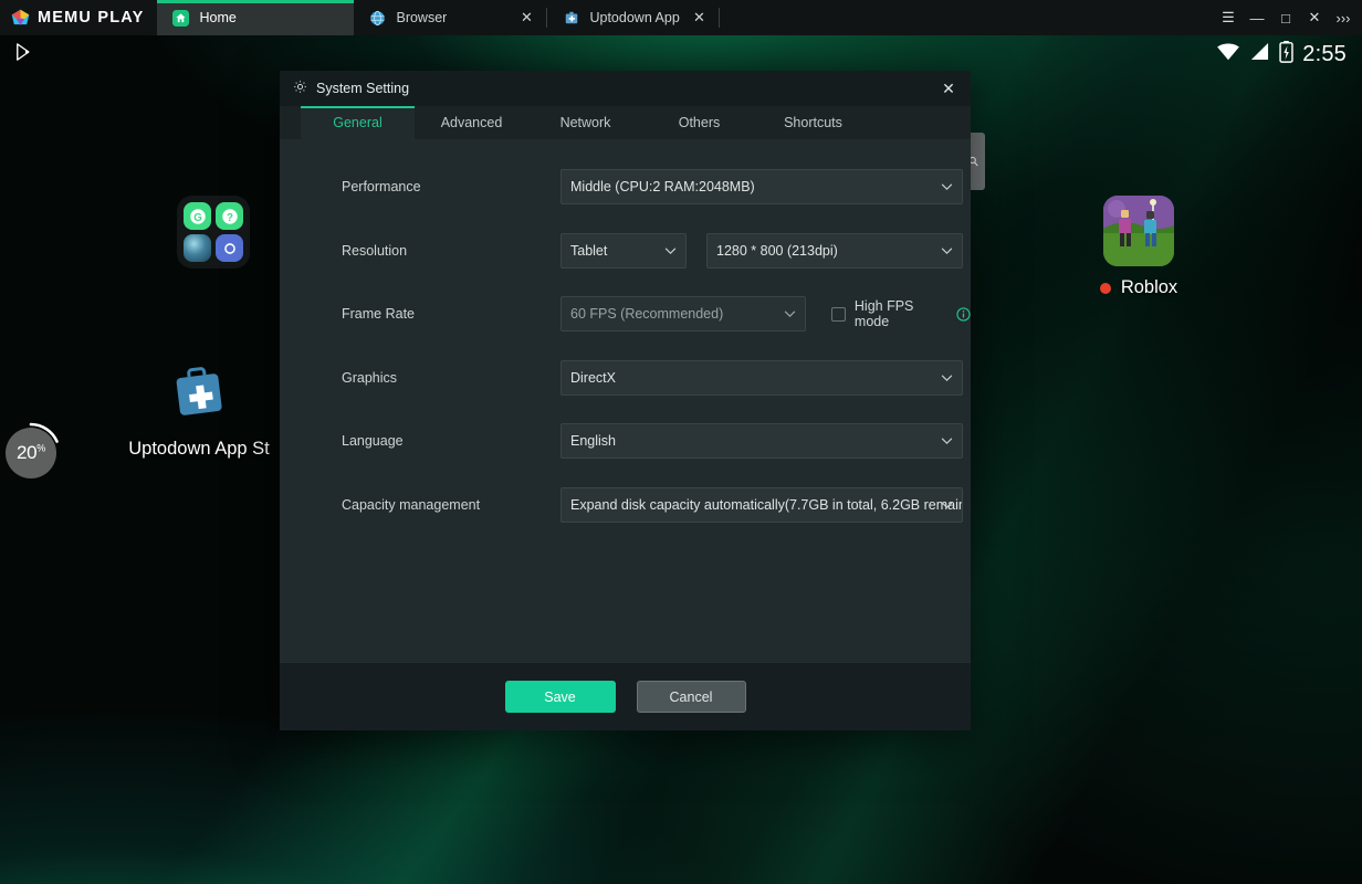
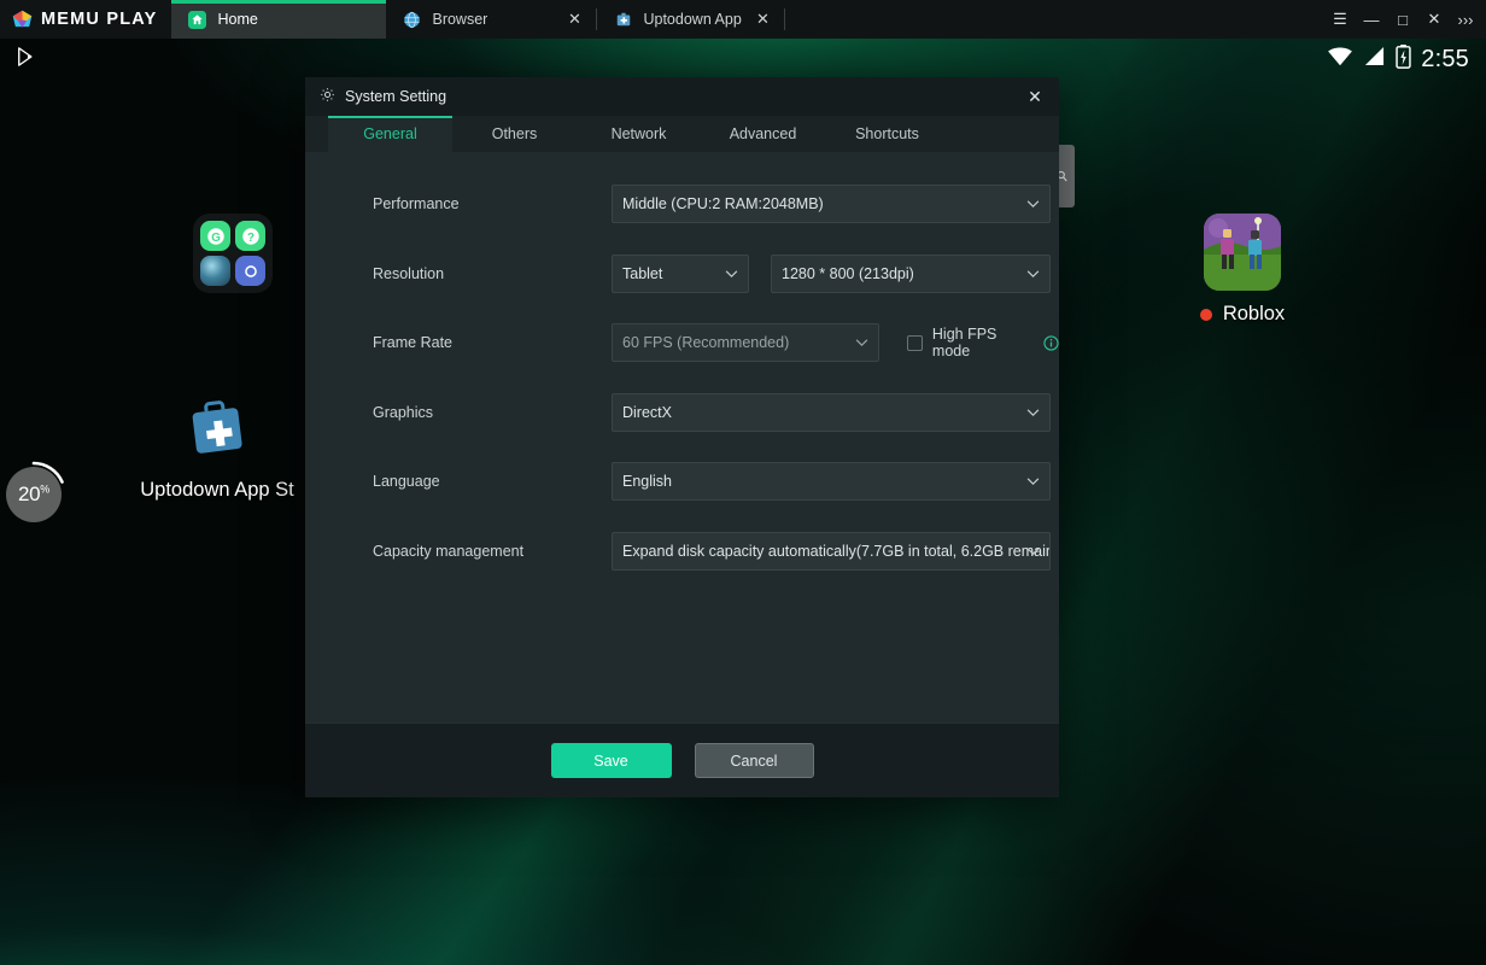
  MEMU PLAY
  Home
  Browser
  ✕
  ✕
  ☰
  —
  □
  ✕
  ›››
  2:55
  20%
  G
  ?
  Uptodown App St
  Roblox
  System Setting
  ✕
  General
- Advanced
+ Others
  Network
- Others
+ Advanced
  Shortcuts
  Performance
  Middle (CPU:2 RAM:2048MB)
  Resolution
  Tablet
  1280 * 800 (213dpi)
  Frame Rate
  60 FPS (Recommended)
  High FPS mode
  Graphics
  DirectX
  Language
  English
  Capacity management
  Expand disk capacity automatically(7.7GB in total, 6.2GB remai
  Save
  Cancel
